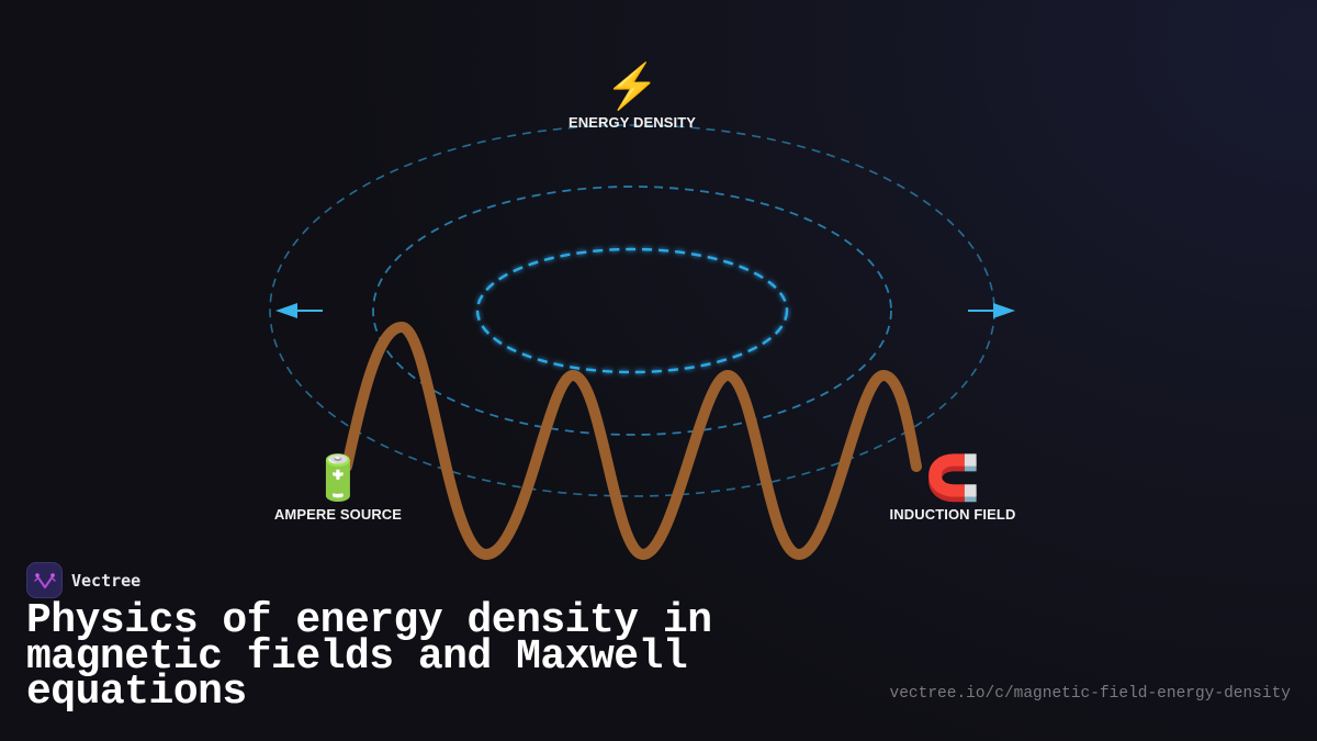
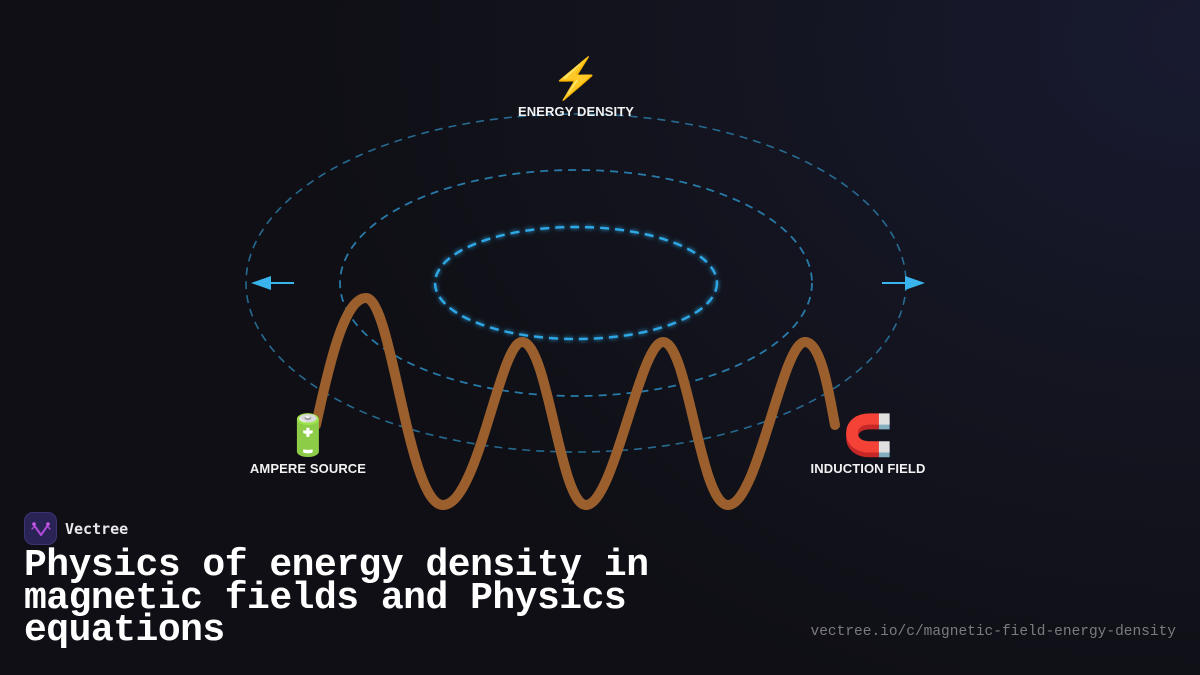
  ⚡
  ENERGY DENSITY
  🔋
  AMPERE SOURCE
  🧲
  INDUCTION FIELD
  Vectree
- Physics of energy density in magnetic fields and Maxwell equations
+ Physics of energy density in magnetic fields and Physics equations
  vectree.io/c/magnetic-field-energy-density
